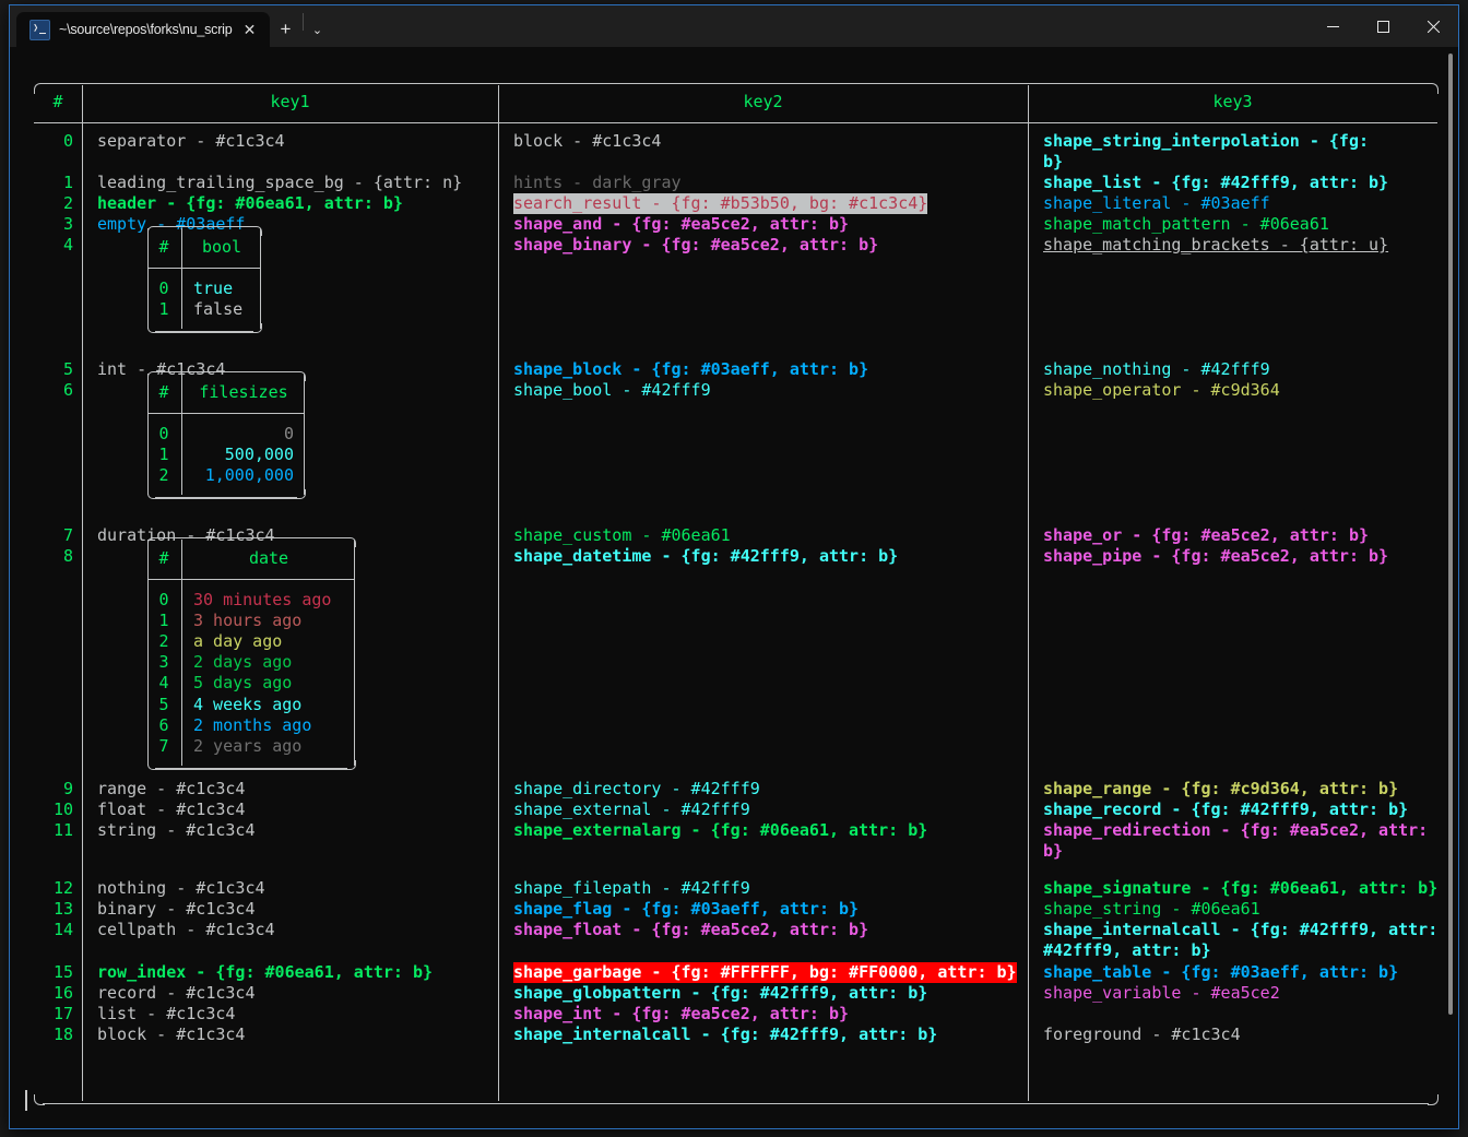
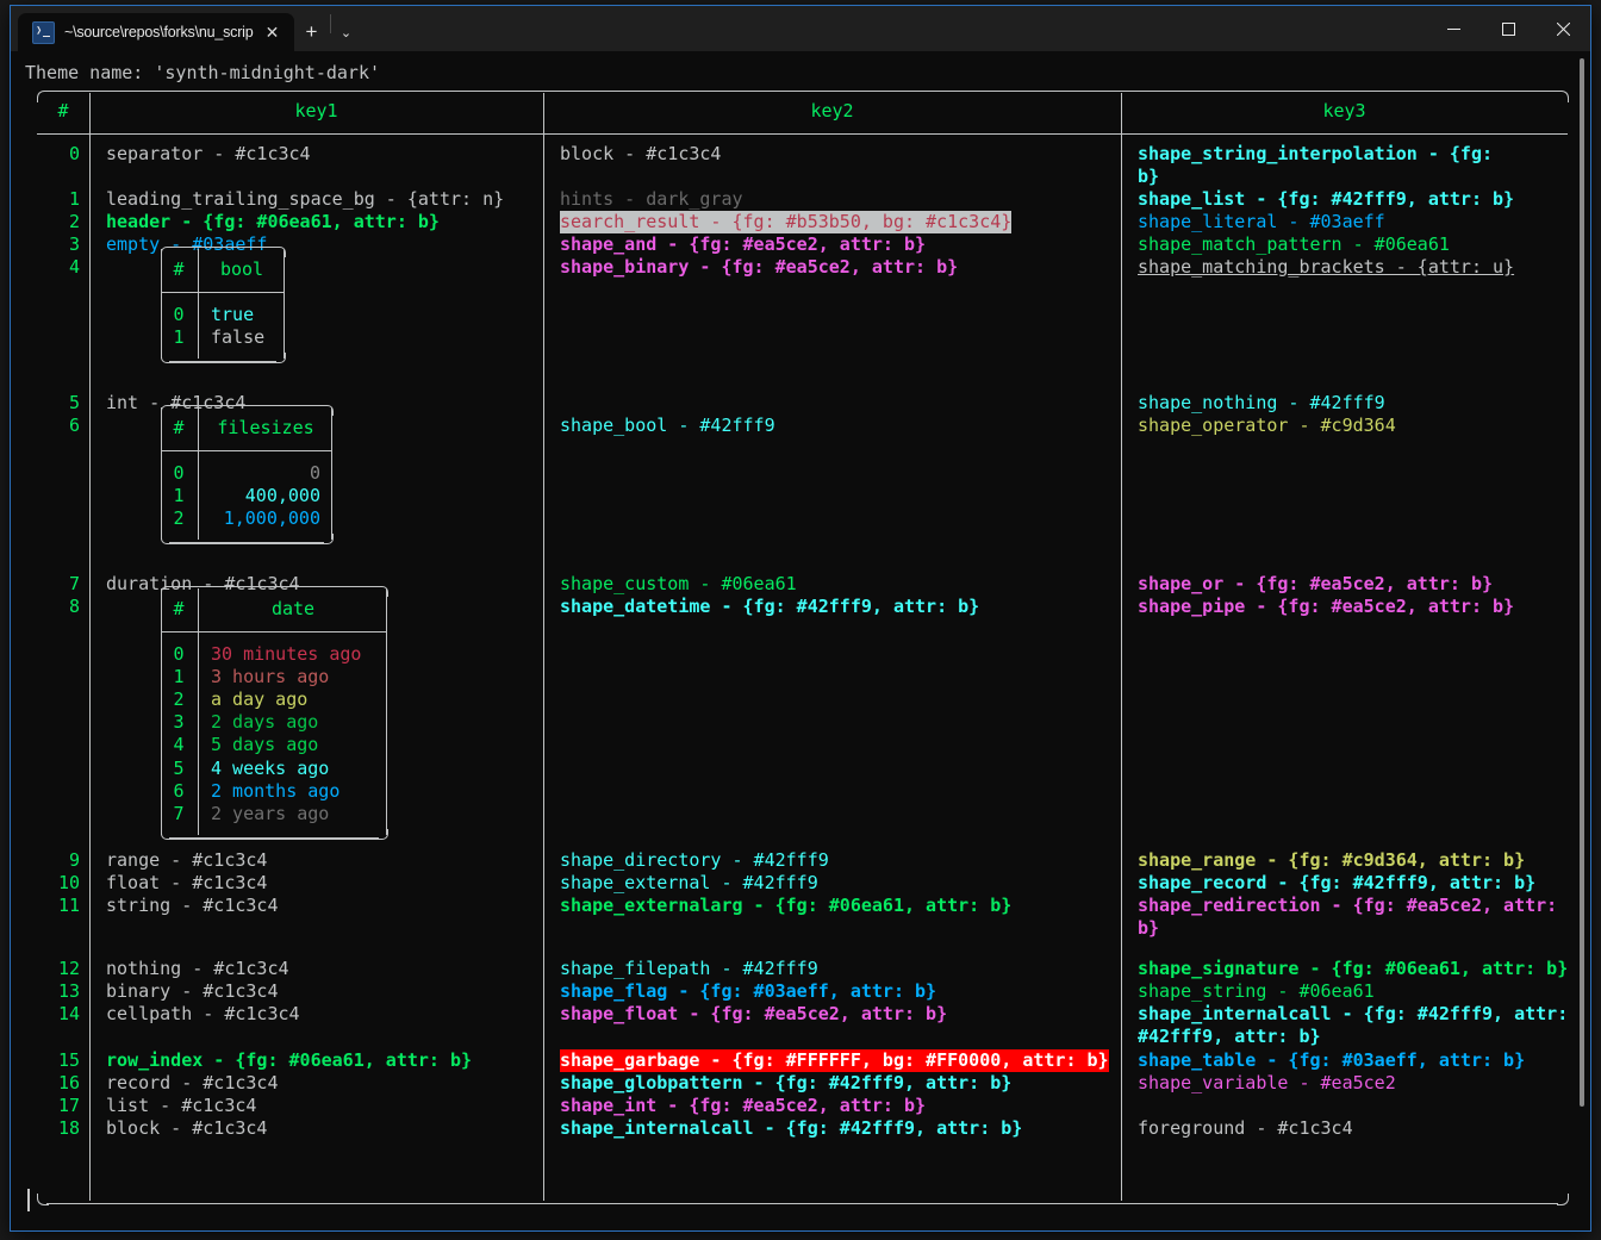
  ~\source\repos\forks\nu_scrip
  ✕
  +
  ⌄
+ Theme name: 'synth-midnight-dark'
  #
  key1
  key2
  key3
  0
  separator - #c1c3c4
  block - #c1c3c4
  shape_string_interpolation - {fg:
  b}
  1
  leading_trailing_space_bg - {attr: n}
  hints - dark_gray
  shape_list - {fg: #42fff9, attr: b}
  2
  header - {fg: #06ea61, attr: b}
  search_result - {fg: #b53b50, bg: #c1c3c4}
  shape_literal - #03aeff
  3
  empty - #03aeff
  shape_and - {fg: #ea5ce2, attr: b}
  shape_match_pattern - #06ea61
  4
  shape_binary - {fg: #ea5ce2, attr: b}
  shape_matching_brackets - {attr: u}
  5
  int - #c1c3c4
- shape_block - {fg: #03aeff, attr: b}
  shape_nothing - #42fff9
  6
  shape_bool - #42fff9
  shape_operator - #c9d364
  7
  duration - #c1c3c4
  shape_custom - #06ea61
  shape_or - {fg: #ea5ce2, attr: b}
  8
  shape_datetime - {fg: #42fff9, attr: b}
  shape_pipe - {fg: #ea5ce2, attr: b}
  9
  range - #c1c3c4
  shape_directory - #42fff9
  shape_range - {fg: #c9d364, attr: b}
  10
  float - #c1c3c4
  shape_external - #42fff9
  shape_record - {fg: #42fff9, attr: b}
  11
  string - #c1c3c4
  shape_externalarg - {fg: #06ea61, attr: b}
  shape_redirection - {fg: #ea5ce2, attr:
  b}
  12
  nothing - #c1c3c4
  shape_filepath - #42fff9
  shape_signature - {fg: #06ea61, attr: b}
  13
  binary - #c1c3c4
  shape_flag - {fg: #03aeff, attr: b}
  shape_string - #06ea61
  14
  cellpath - #c1c3c4
  shape_float - {fg: #ea5ce2, attr: b}
  shape_internalcall - {fg: #42fff9, attr:
  #42fff9, attr: b}
  15
  row_index - {fg: #06ea61, attr: b}
  shape_garbage - {fg: #FFFFFF, bg: #FF0000, attr: b}
  shape_table - {fg: #03aeff, attr: b}
  16
  record - #c1c3c4
  shape_globpattern - {fg: #42fff9, attr: b}
  shape_variable - #ea5ce2
  17
  list - #c1c3c4
  shape_int - {fg: #ea5ce2, attr: b}
  18
  block - #c1c3c4
  shape_internalcall - {fg: #42fff9, attr: b}
  foreground - #c1c3c4
  #
  bool
  0
  true
  1
  false
  #
  filesizes
  0
  0
  1
- 500,000
+ 400,000
  2
  1,000,000
  #
  date
  0
  30 minutes ago
  1
  3 hours ago
  2
  a day ago
  3
  2 days ago
  4
  5 days ago
  5
  4 weeks ago
  6
  2 months ago
  7
  2 years ago
